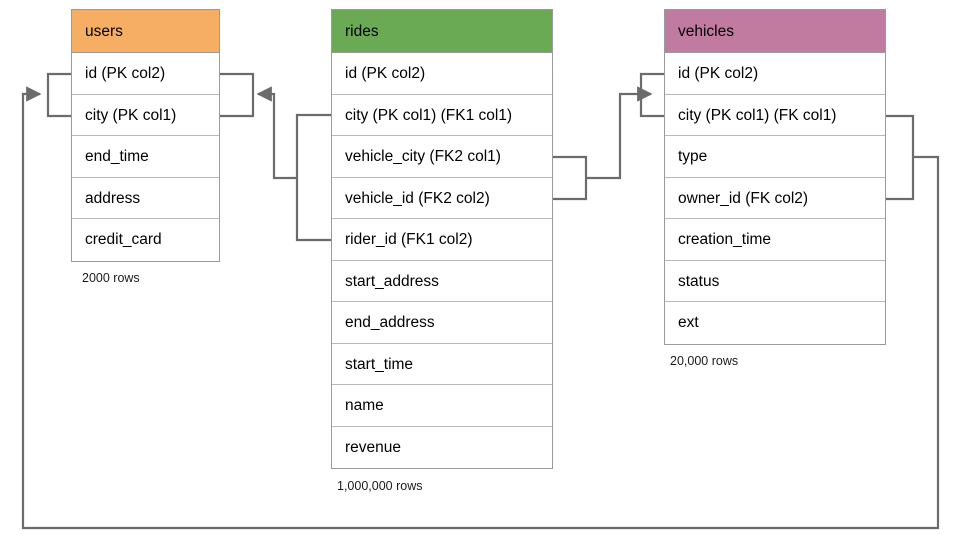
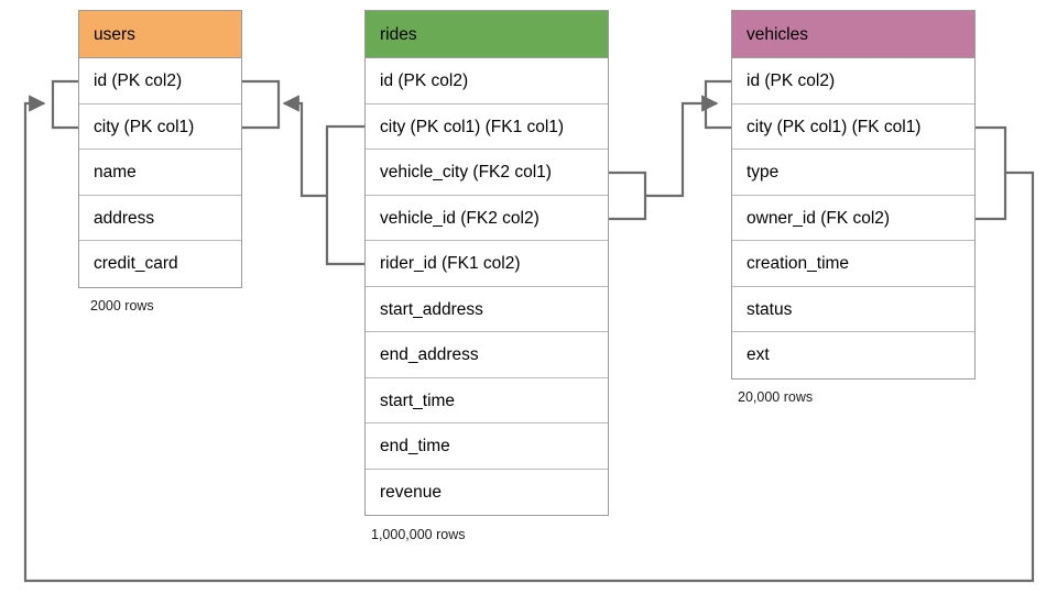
  users
  id (PK col2)
  city (PK col1)
- end_time
+ name
  address
  credit_card
  2000 rows
  rides
  id (PK col2)
  city (PK col1) (FK1 col1)
  vehicle_city (FK2 col1)
  vehicle_id (FK2 col2)
  rider_id (FK1 col2)
  start_address
  end_address
  start_time
- name
+ end_time
  revenue
  1,000,000 rows
  vehicles
  id (PK col2)
  city (PK col1) (FK col1)
  type
  owner_id (FK col2)
  creation_time
  status
  ext
  20,000 rows
